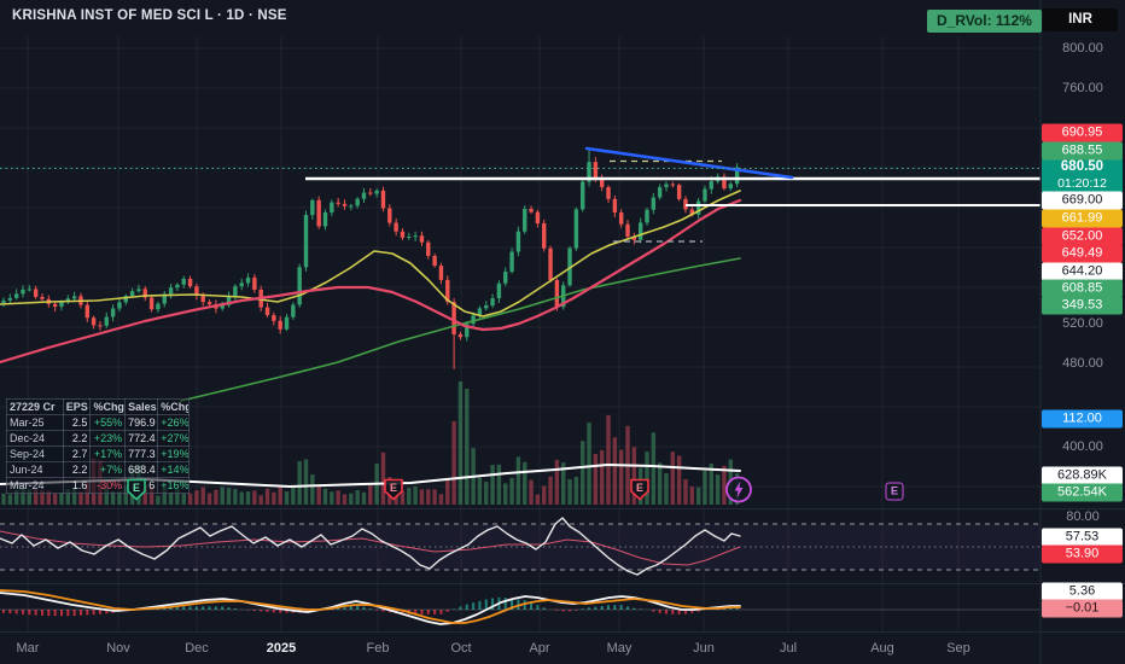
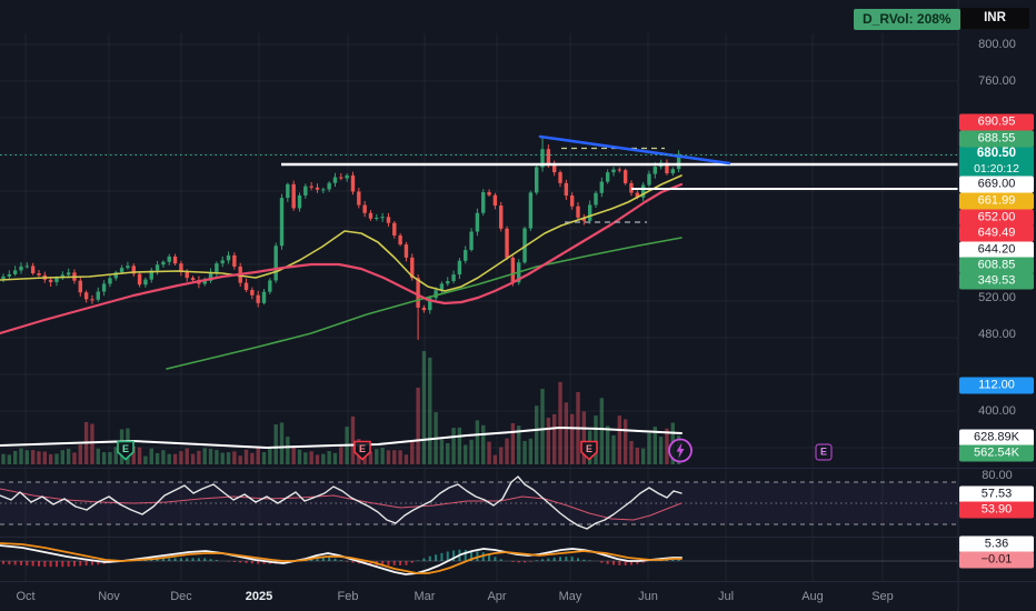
- KRISHNA INST OF MED SCI L · 1D · NSE
- D_RVol: 112%
+ D_RVol: 208%
  INR
  680.50
  01:20:12
  800.00
  760.00
  520.00
  480.00
  400.00
  80.00
  690.95
  688.55
  669.00
  661.99
  652.00
  649.49
  644.20
  608.85
  349.53
  112.00
  628.89K
  562.54K
  57.53
  53.90
  5.36
  −0.01
- Mar
+ Oct
  Nov
  Dec
  2025
  Feb
- Oct
+ Mar
  Apr
  May
  Jun
  Jul
  Aug
  Sep
- 27229 Cr	EPS	%Chg	Sales	%Chg
- Mar-25	2.5	+55%	796.9	+26%
- Dec-24	2.2	+23%	772.4	+27%
- Sep-24	2.7	+17%	777.3	+19%
- Jun-24	2.2	+7%	688.4	+14%
- Mar-24	1.6	-30%	6	+16%
  E
  E
  E
  E
